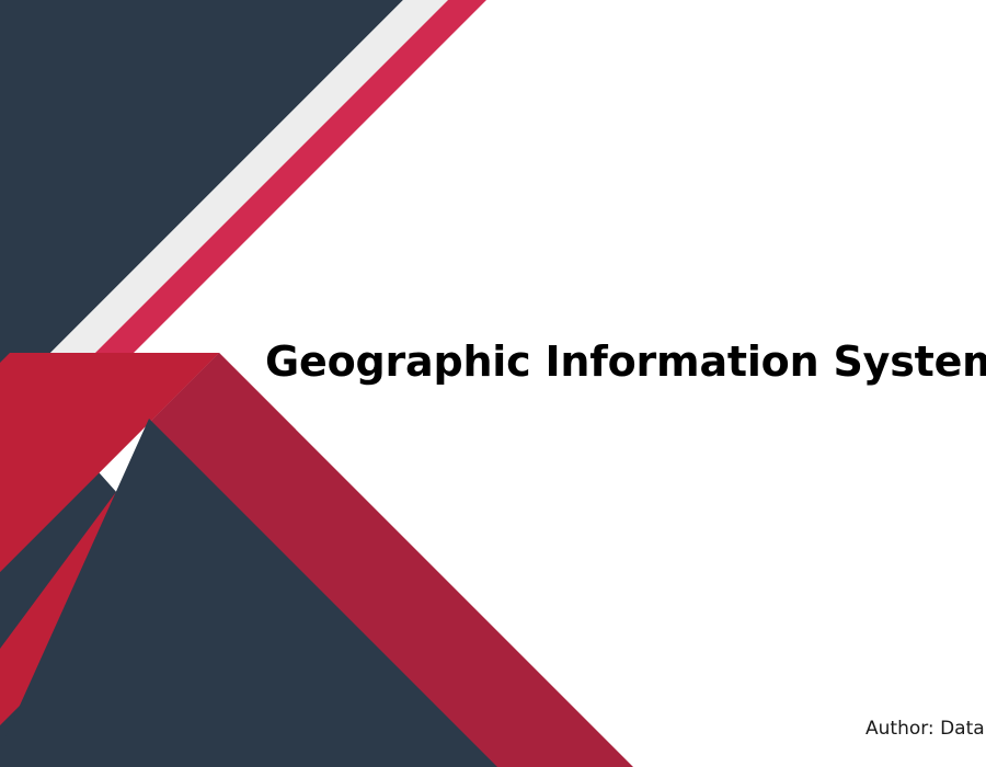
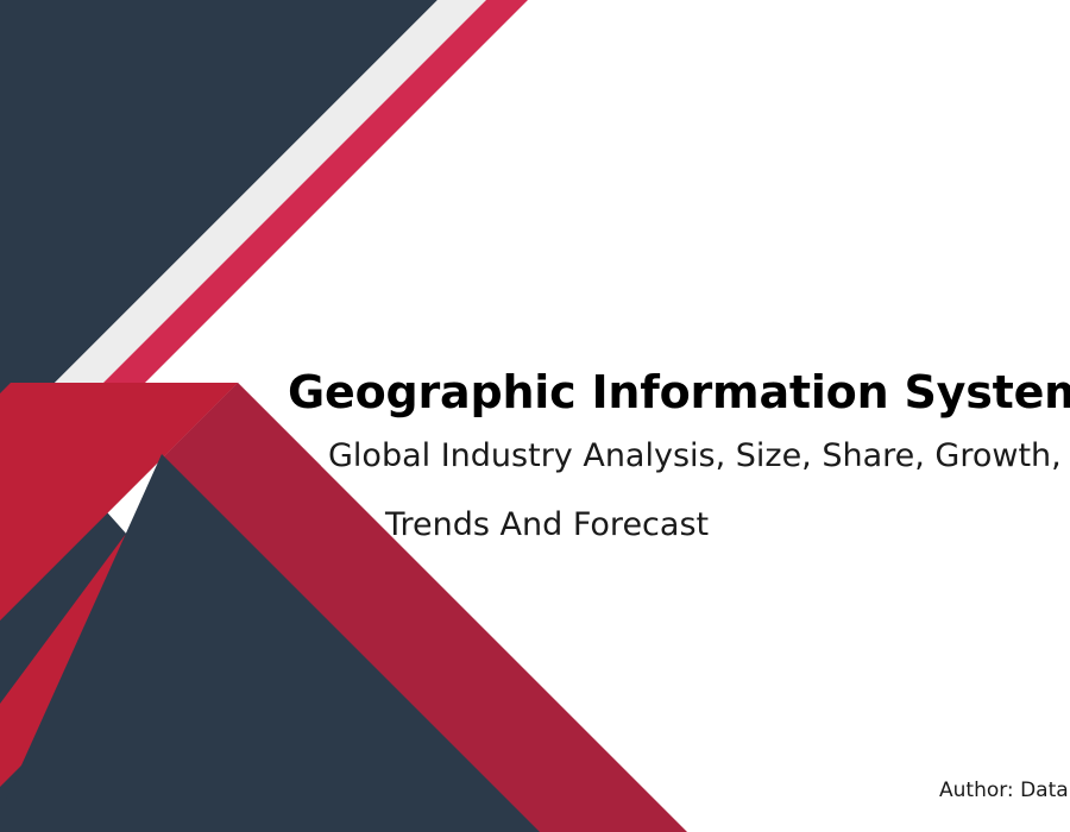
  Geographic Information System
+ Global Industry Analysis, Size, Share, Growth,
+ Trends And Forecast
  Author: Data
